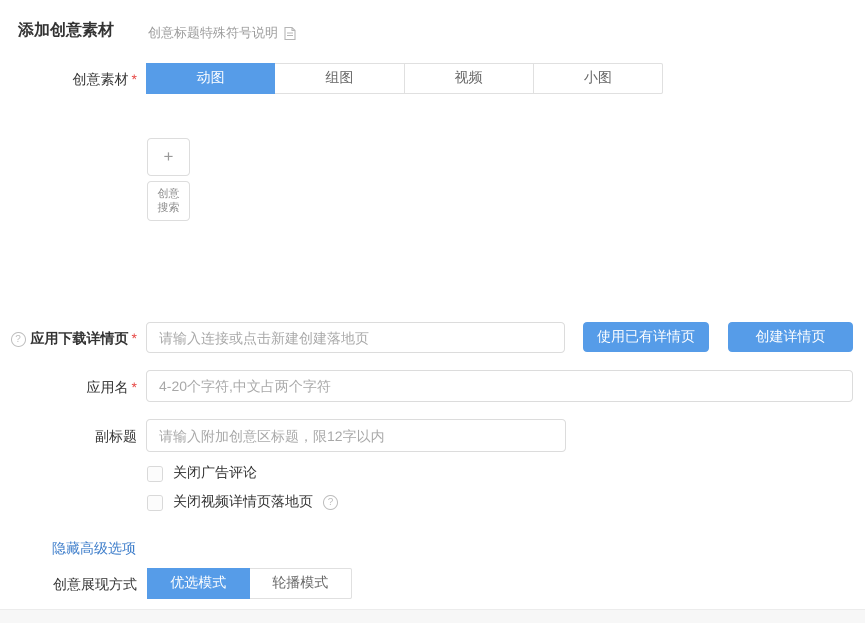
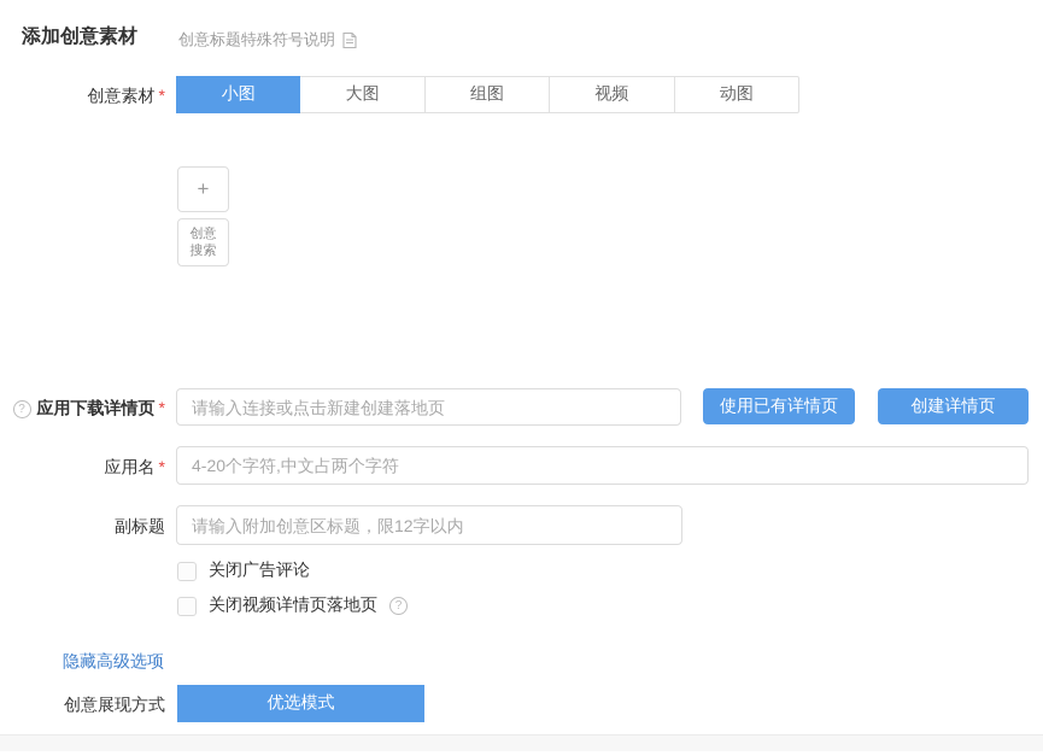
  添加创意素材
  创意标题特殊符号说明
  创意素材 *
- 动图
+ 小图
+ 大图
  组图
  视频
- 小图
+ 动图
  +
  创意
  搜索
  ?
  应用下载详情页 *
  请输入连接或点击新建创建落地页
  使用已有详情页
  创建详情页
  应用名 *
  4-20个字符,中文占两个字符
  副标题
  请输入附加创意区标题，限12字以内
  关闭广告评论
  关闭视频详情页落地页
  ?
  隐藏高级选项
  创意展现方式
  优选模式
- 轮播模式
